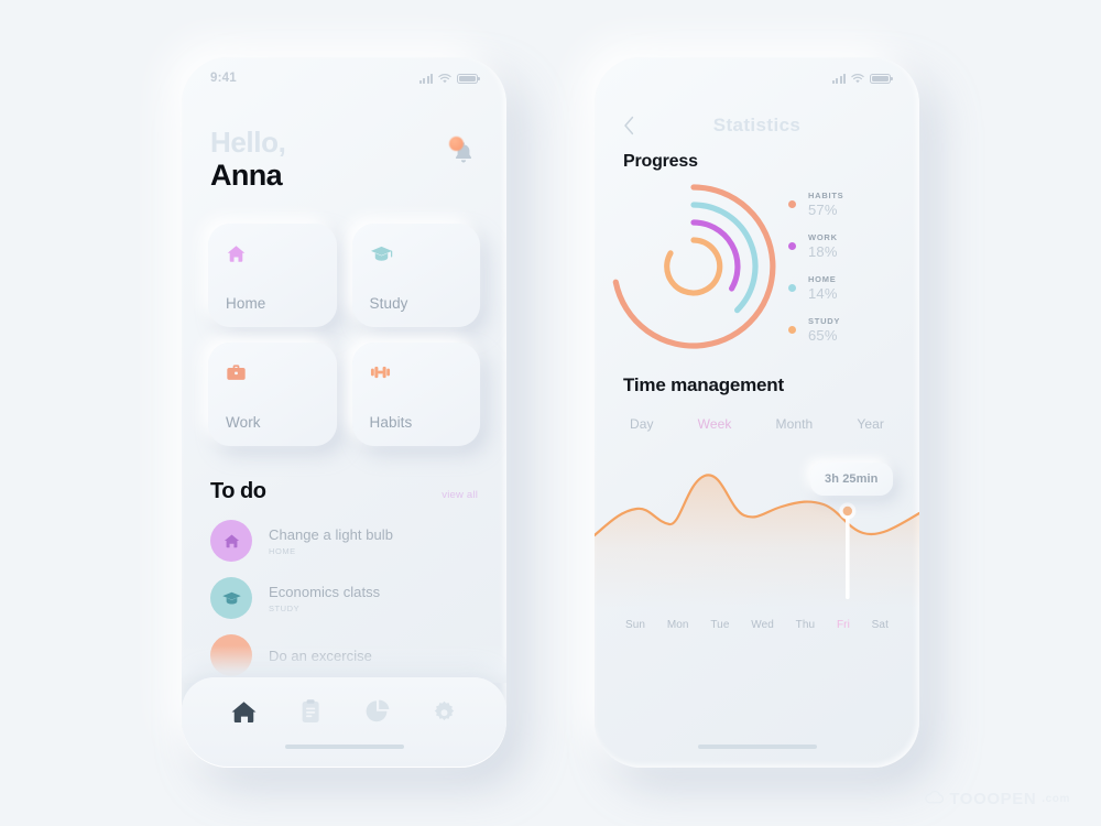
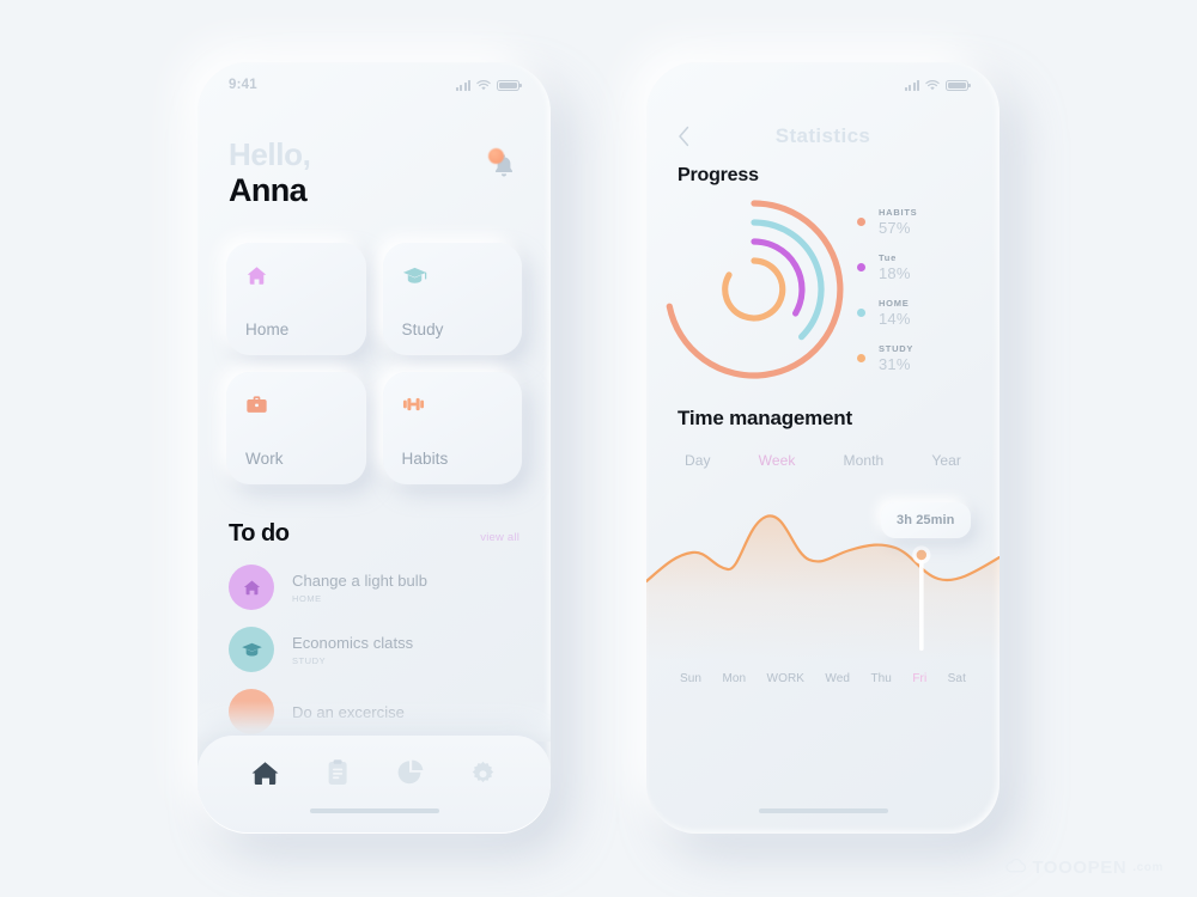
  9:41
  Hello,
  Anna
  Home
  Study
  Work
  Habits
  To do
  view all
  Change a light bulb
  HOME
  Economics clatss
  STUDY
  Statistics
  Progress
  HABITS
  57%
- WORK
+ Tue
  18%
  HOME
  14%
  STUDY
- 65%
+ 31%
  Time management
  Day
  Week
  Month
  Year
  3h 25min
  Sun
  Mon
- Tue
+ WORK
  Wed
  Thu
  Fri
  Sat
